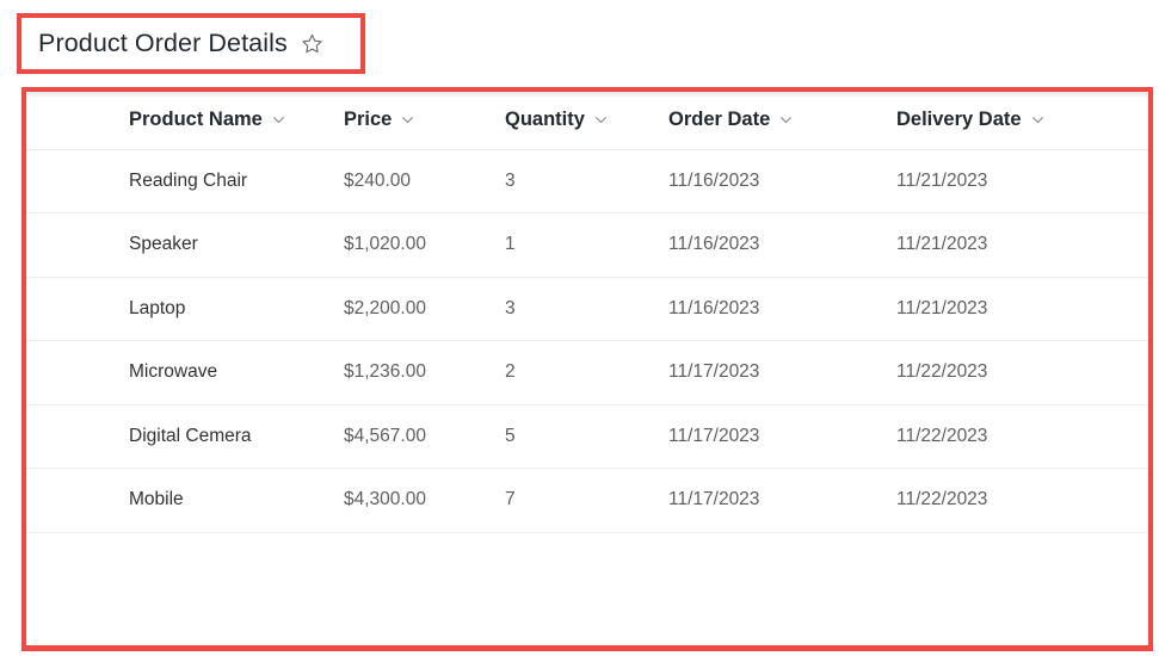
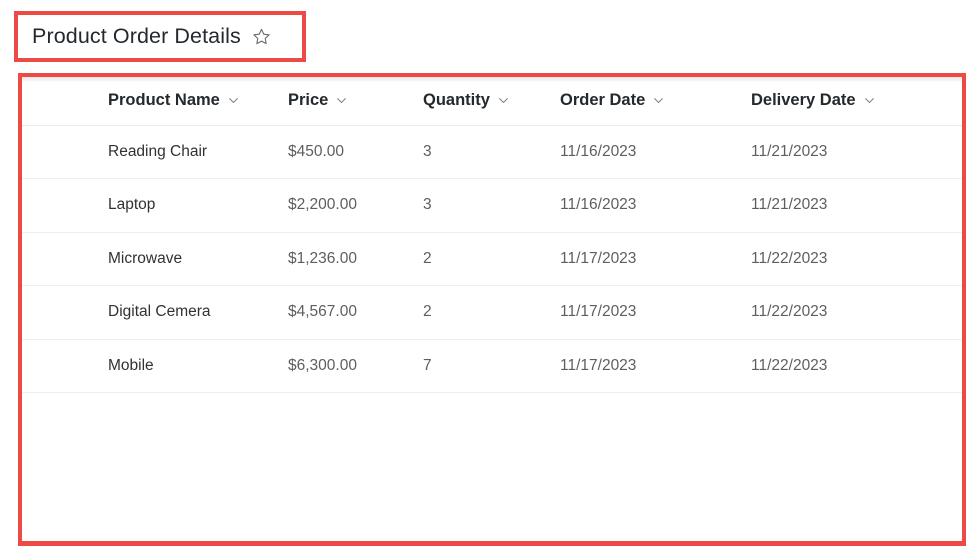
  Product Order Details
  Product Name	Price	Quantity	Order Date	Delivery Date
- Reading Chair	$240.00	3	11/16/2023	11/21/2023
+ Reading Chair	$450.00	3	11/16/2023	11/21/2023
- Speaker	$1,020.00	1	11/16/2023	11/21/2023
  Laptop	$2,200.00	3	11/16/2023	11/21/2023
  Microwave	$1,236.00	2	11/17/2023	11/22/2023
- Digital Cemera	$4,567.00	5	11/17/2023	11/22/2023
+ Digital Cemera	$4,567.00	2	11/17/2023	11/22/2023
- Mobile	$4,300.00	7	11/17/2023	11/22/2023
+ Mobile	$6,300.00	7	11/17/2023	11/22/2023
